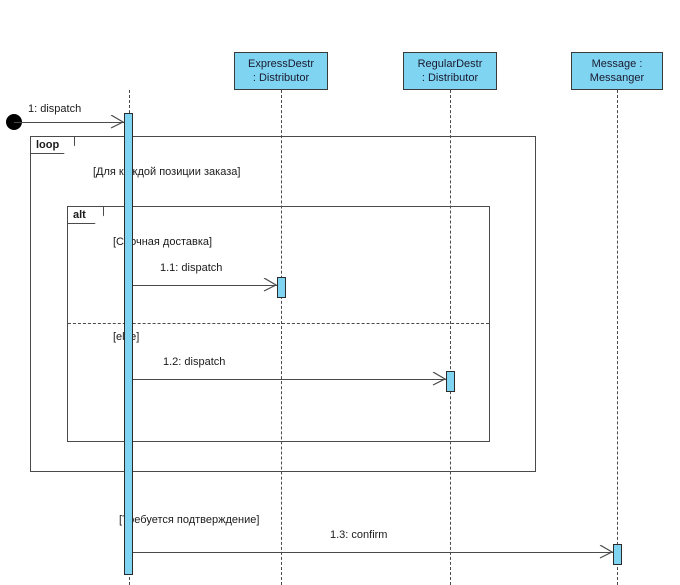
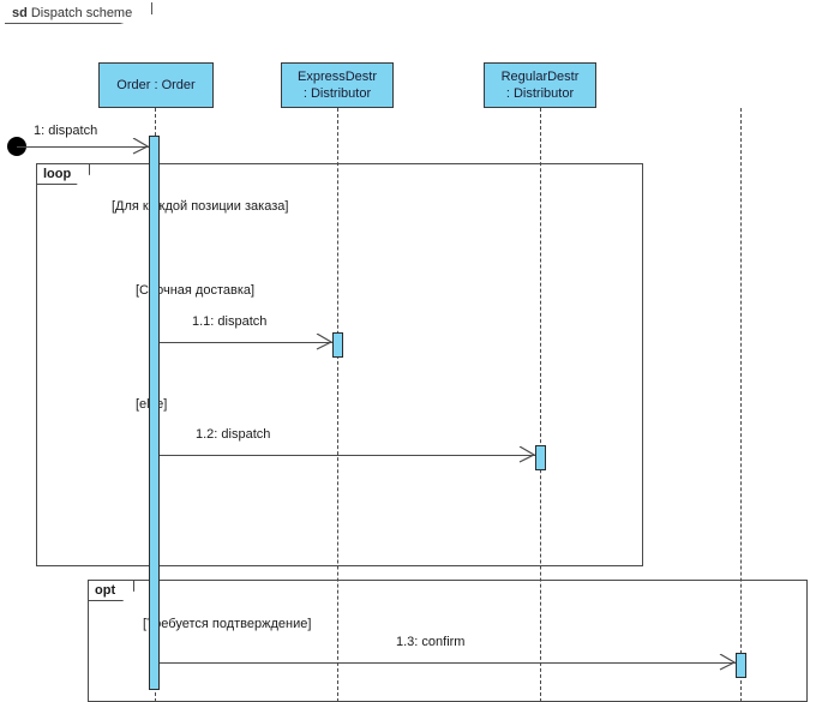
+ sd Dispatch scheme
+ Order : Order
  ExpressDestr
  : Distributor
  RegularDestr
  : Distributor
- Message :
- Messanger
  loop
  [Для кждой позиции заказа]
- alt
  [Сочная доставка]
+ opt
  [ебуется подтверждение]
  1: dispatch
  1.1: dispatch
  1.2: dispatch
  1.3: confirm
